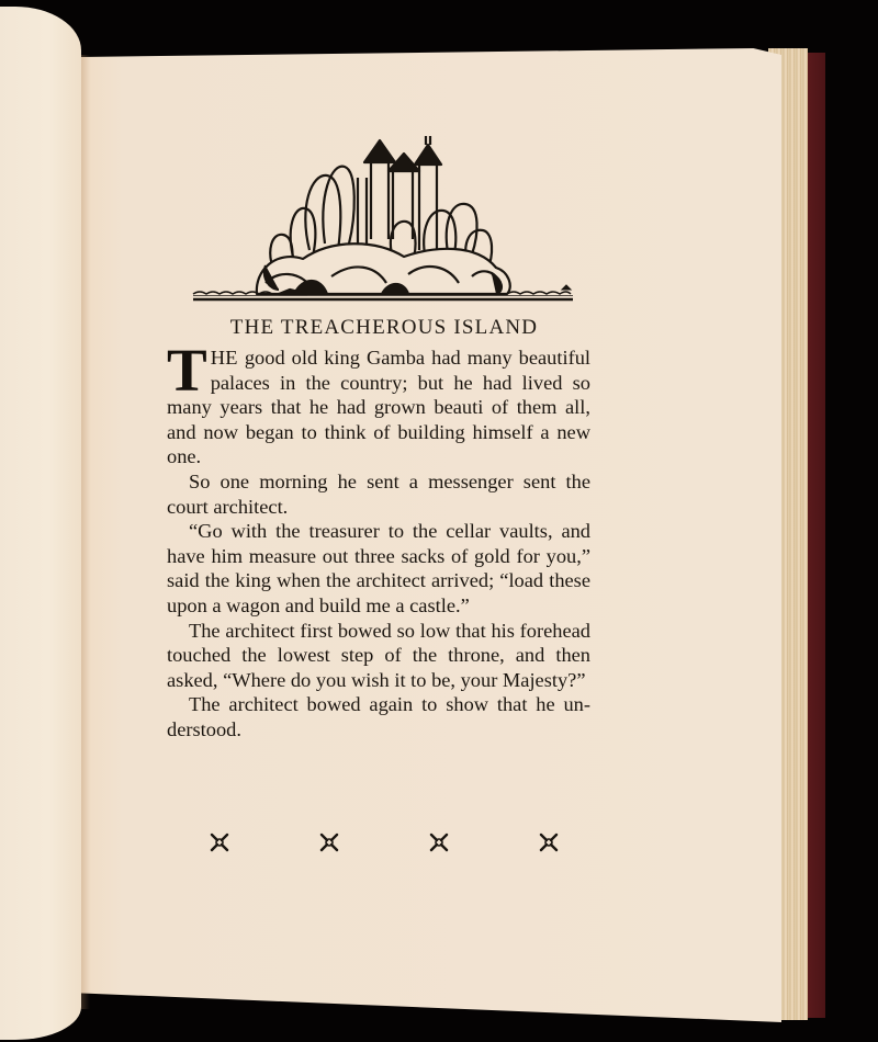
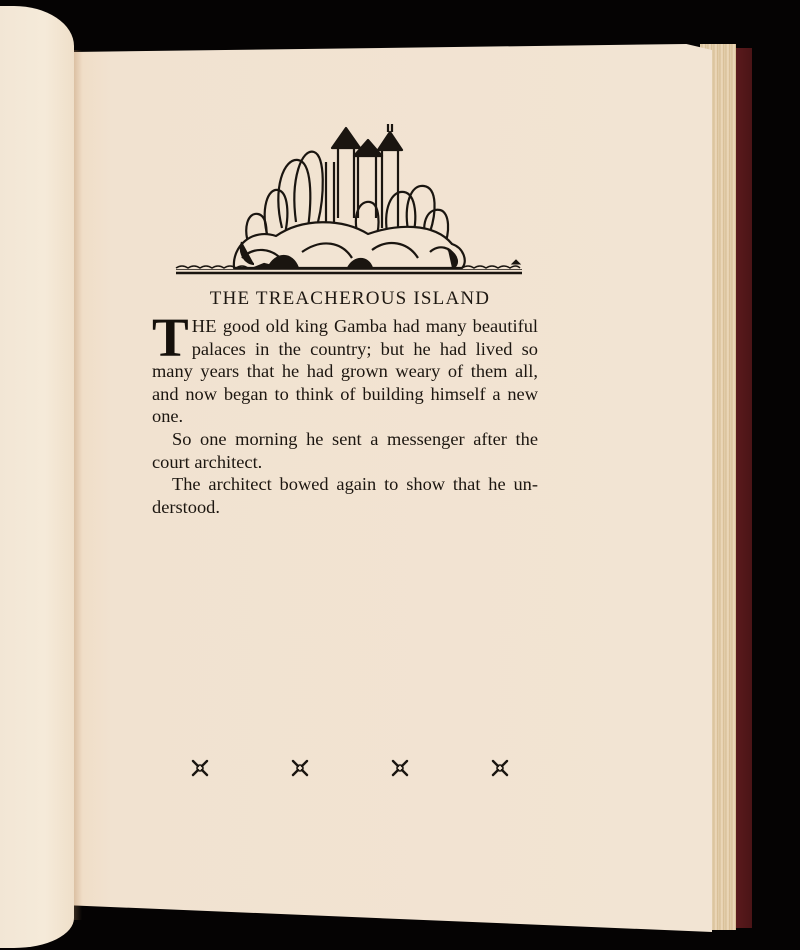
  THE TREACHEROUS ISLAND
  T
- HE good old king Gamba had many beauti­ful palaces in the country; but he had lived so many years that he had grown beauti of them all, and now began to think of building himself a new one.
+ HE good old king Gamba had many beauti­ful palaces in the country; but he had lived so many years that he had grown weary of them all, and now began to think of building himself a new one.
- So one morning he sent a messenger sent the court architect.
+ So one morning he sent a messenger after the court architect.
- “Go with the treasurer to the cellar vaults, and have him measure out three sacks of gold for you,” said the king when the architect arrived; “load these upon a wagon and build me a castle.”
- The architect first bowed so low that his fore­head touched the lowest step of the throne, and then asked, “Where do you wish it to be, your Majesty?”
  The architect bowed again to show that he un­derstood.
